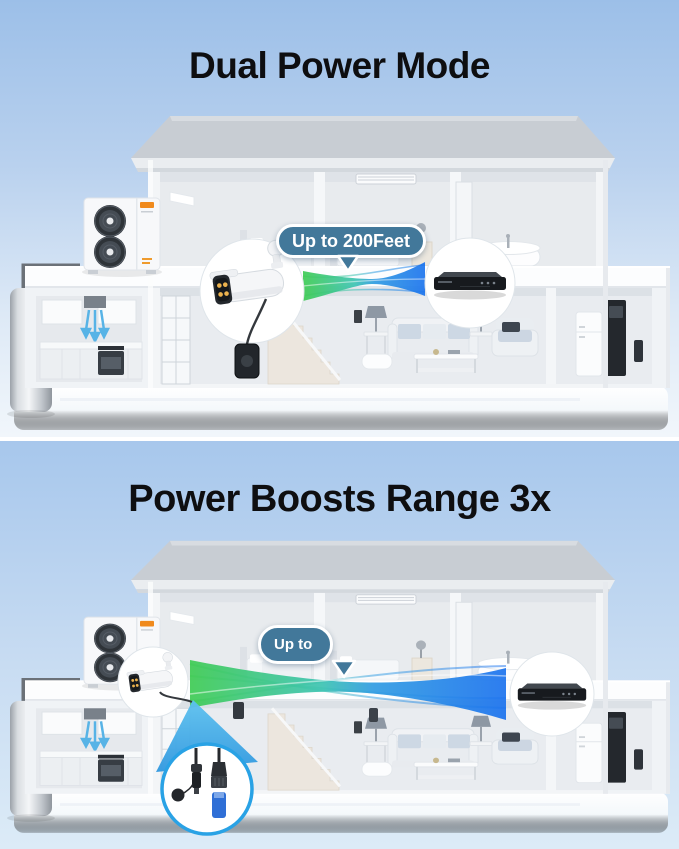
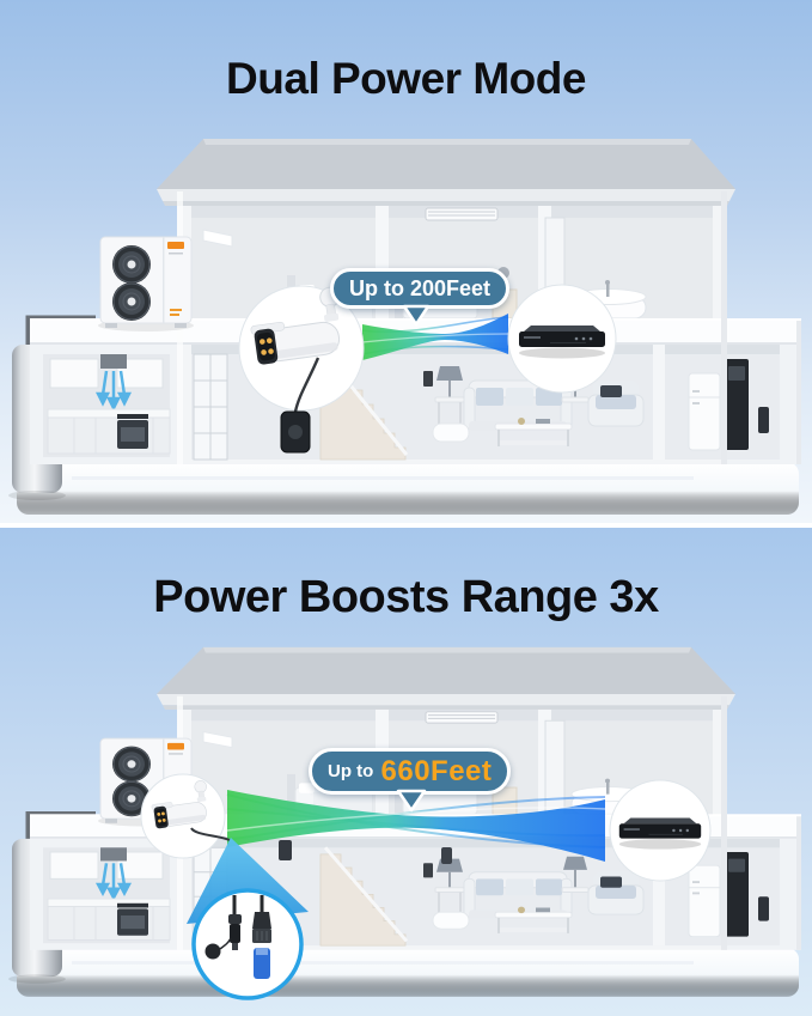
  Dual Power Mode
  Up to
  200Feet
  Power Boosts Range 3x
  Up to
+ 660Feet
